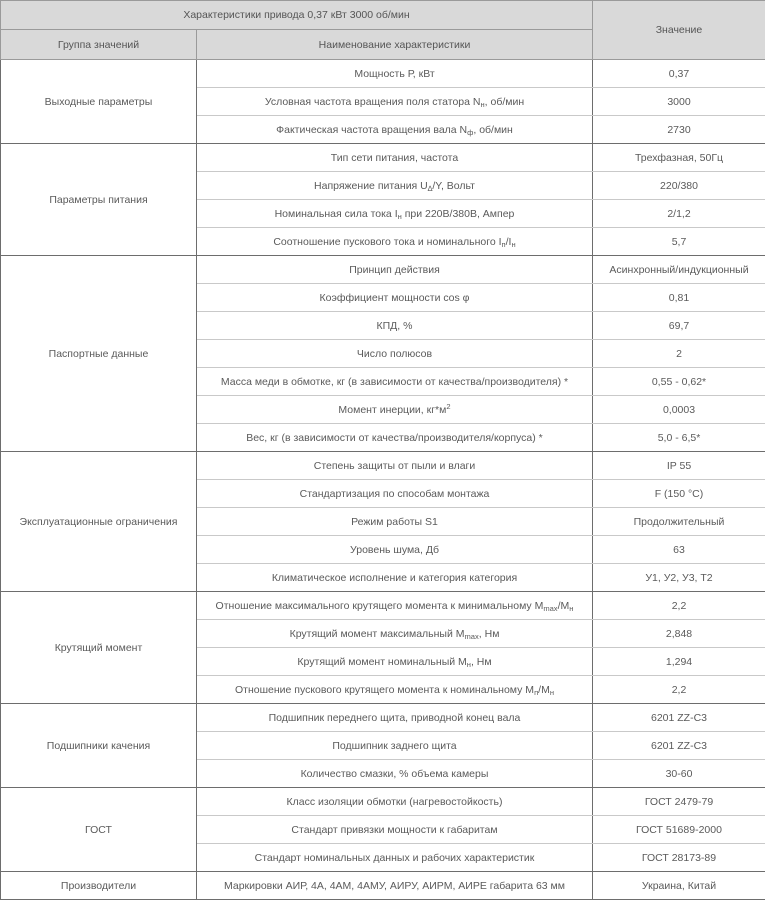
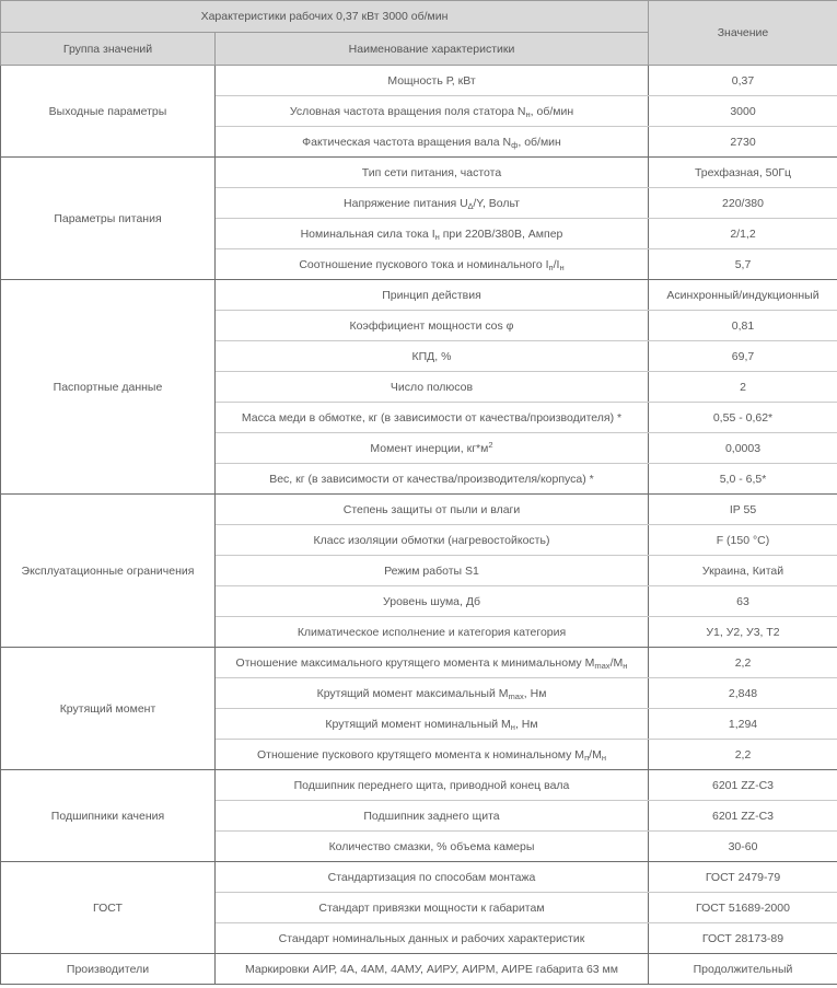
- Характеристики привода 0,37 кВт 3000 об/мин	Значение
+ Характеристики рабочих 0,37 кВт 3000 об/мин	Значение
  Группа значений	Наименование характеристики
  Выходные параметры	Мощность Р, кВт	0,37
  Условная частота вращения поля статора Nн, об/мин	3000
  Фактическая частота вращения вала Nф, об/мин	2730
  Параметры питания	Тип сети питания, частота	Трехфазная, 50Гц
  Напряжение питания U∆/Y, Вольт	220/380
  Номинальная сила тока Iн при 220В/380В, Ампер	2/1,2
  Соотношение пускового тока и номинального Iп/Iн	5,7
  Паспортные данные	Принцип действия	Асинхронный/индукционный
  Коэффициент мощности cos φ	0,81
  КПД, %	69,7
  Число полюсов	2
  Масса меди в обмотке, кг (в зависимости от качества/производителя) *	0,55 - 0,62*
  Момент инерции, кг*м2	0,0003
  Вес, кг (в зависимости от качества/производителя/корпуса) *	5,0 - 6,5*
  Эксплуатационные ограничения	Степень защиты от пыли и влаги	IP 55
- Стандартизация по способам монтажа	F (150 °C)
+ Класс изоляции обмотки (нагревостойкость)	F (150 °C)
- Режим работы S1	Продолжительный
+ Режим работы S1	Украина, Китай
  Уровень шума, Дб	63
  Климатическое исполнение и категория категория	У1, У2, У3, Т2
  Крутящий момент	Отношение максимального крутящего момента к минимальному Mmax/Mн	2,2
  Крутящий момент максимальный Mmax, Нм	2,848
  Крутящий момент номинальный Mн, Нм	1,294
  Отношение пускового крутящего момента к номинальному Mп/Mн	2,2
  Подшипники качения	Подшипник переднего щита, приводной конец вала	6201 ZZ-C3
  Подшипник заднего щита	6201 ZZ-C3
  Количество смазки, % объема камеры	30-60
- ГОСТ	Класс изоляции обмотки (нагревостойкость)	ГОСТ 2479-79
+ ГОСТ	Стандартизация по способам монтажа	ГОСТ 2479-79
  Стандарт привязки мощности к габаритам	ГОСТ 51689-2000
  Стандарт номинальных данных и рабочих характеристик	ГОСТ 28173-89
- Производители	Маркировки АИР, 4А, 4АМ, 4АМУ, АИРУ, АИРМ, АИРЕ габарита 63 мм	Украина, Китай
+ Производители	Маркировки АИР, 4А, 4АМ, 4АМУ, АИРУ, АИРМ, АИРЕ габарита 63 мм	Продолжительный
